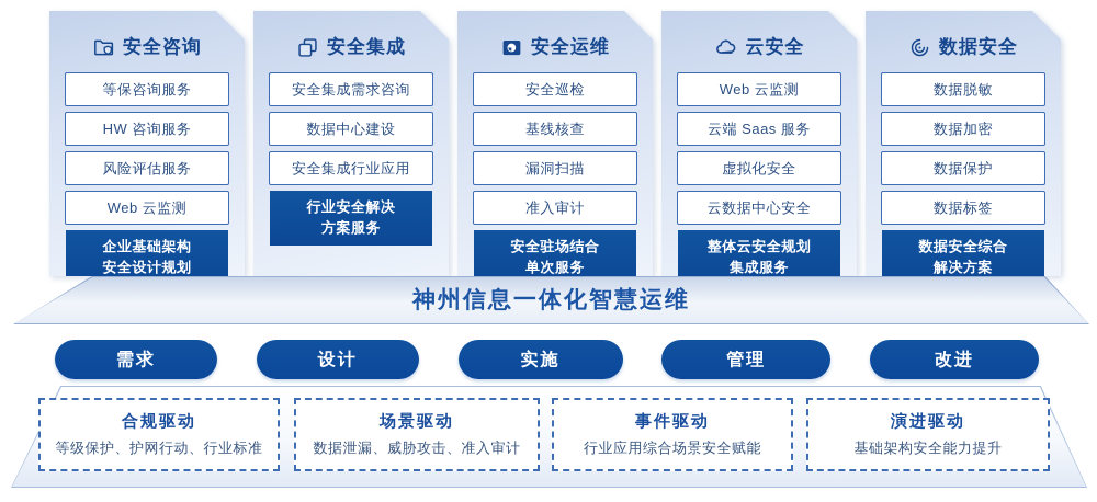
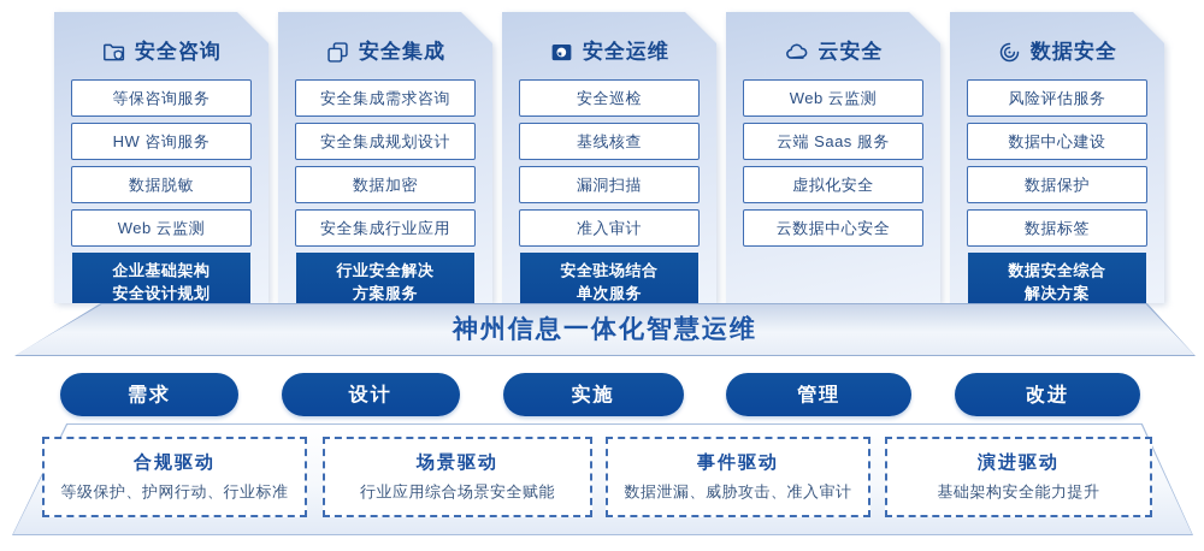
  安全咨询
  等保咨询服务
  HW 咨询服务
- 风险评估服务
+ 数据脱敏
  Web 云监测
  企业基础架构
  安全设计规划
  安全集成
  安全集成需求咨询
+ 安全集成规划设计
- 数据中心建设
+ 数据加密
  安全集成行业应用
  行业安全解决
  方案服务
  安全运维
  安全巡检
  基线核查
  漏洞扫描
  准入审计
  安全驻场结合
  单次服务
  云安全
  Web 云监测
  云端 Saas 服务
  虚拟化安全
  云数据中心安全
- 整体云安全规划
- 集成服务
  数据安全
- 数据脱敏
+ 风险评估服务
- 数据加密
+ 数据中心建设
  数据保护
  数据标签
  数据安全综合
  解决方案
  神州信息一体化智慧运维
  需求
  设计
  实施
  管理
  改进
  合规驱动
  等级保护、护网行动、行业标准
  场景驱动
- 数据泄漏、威胁攻击、准入审计
+ 行业应用综合场景安全赋能
  事件驱动
- 行业应用综合场景安全赋能
+ 数据泄漏、威胁攻击、准入审计
  演进驱动
  基础架构安全能力提升
